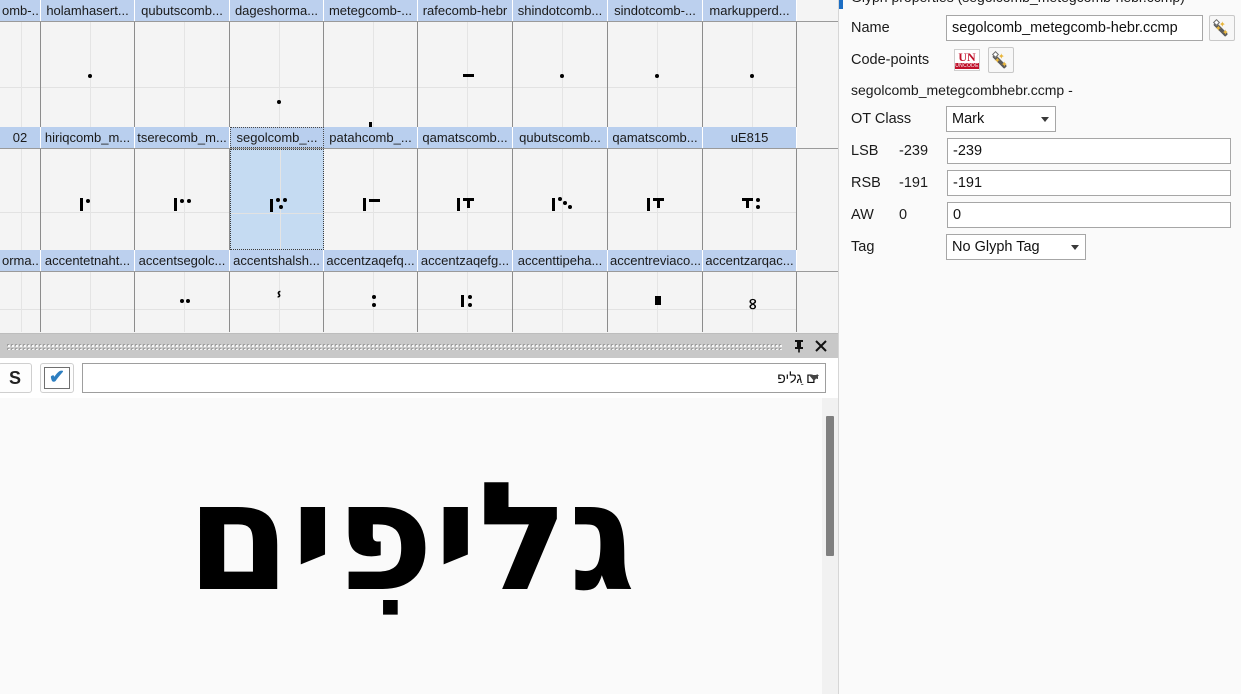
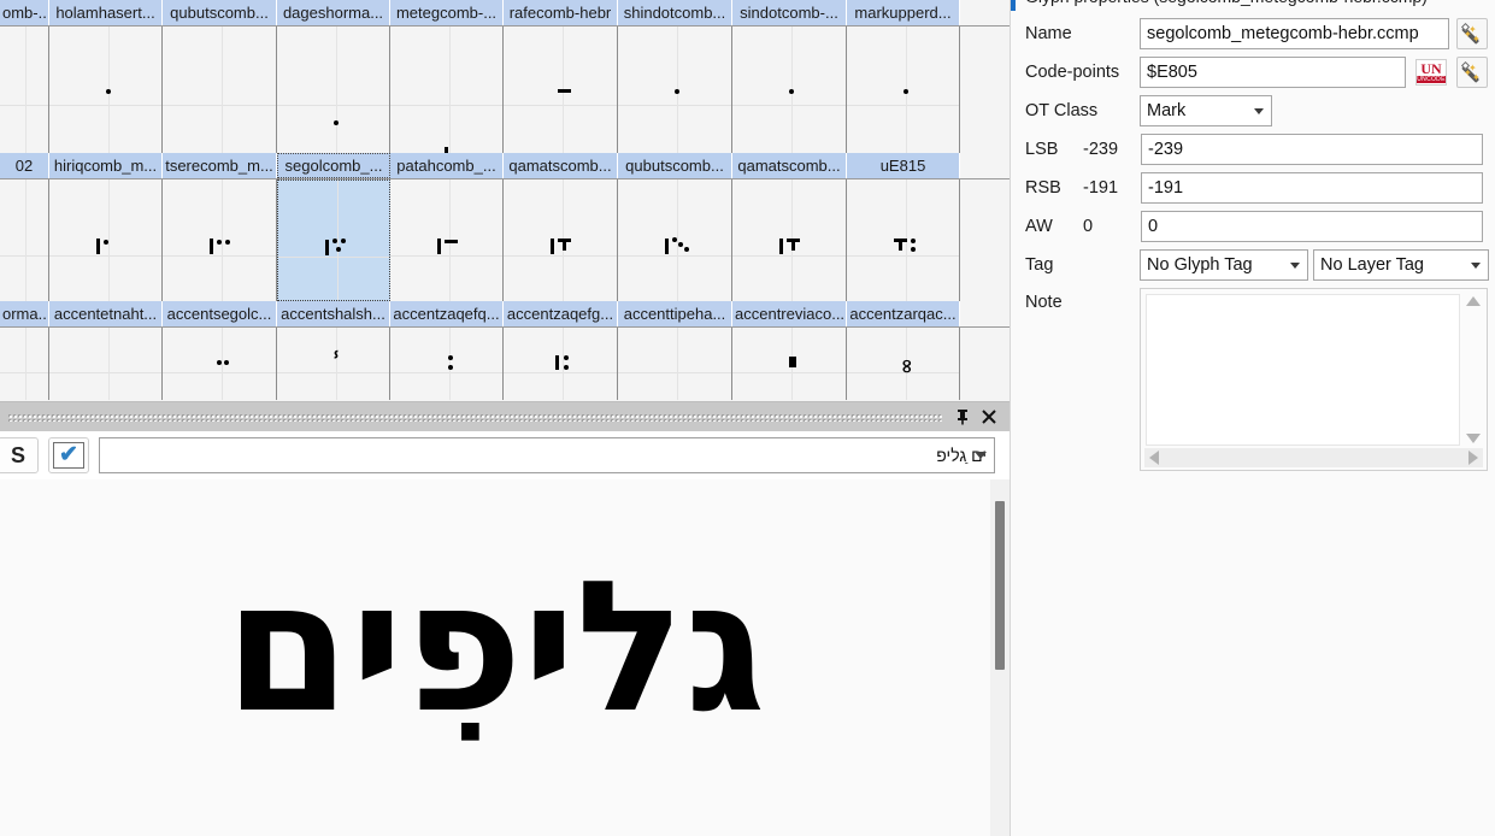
  omb-..
  holamhasert...
  qubutscomb...
  dageshorma...
  metegcomb-...
  rafecomb-hebr
  shindotcomb...
  sindotcomb-...
  markupperd...
  02
  hiriqcomb_m...
  tserecomb_m...
  segolcomb_...
  patahcomb_...
  qamatscomb...
  qubutscomb...
  qamatscomb...
  uE815
  orma..
  accentetnaht...
  accentsegolc...
  accentshalsh...
  accentzaqefq...
  accentzaqefg...
  accenttipeha...
  accentreviaco...
  accentzarqac...
  ⸯ
  S
  ✔
  ים ַגליפ
  גליפִים
  Name
  segolcomb_metegcomb-hebr.ccmp
  ✦
  ✦
  ✦
  Code-points
+ $E805
  UN
  ✦
  ✦
  ✦
- segolcomb_metegcombhebr.ccmp -
  OT Class
  Mark
  LSB
  -239
  -239
  RSB
  -191
  -191
  AW
  0
  0
  Tag
  No Glyph Tag
+ No Layer Tag
+ Note
